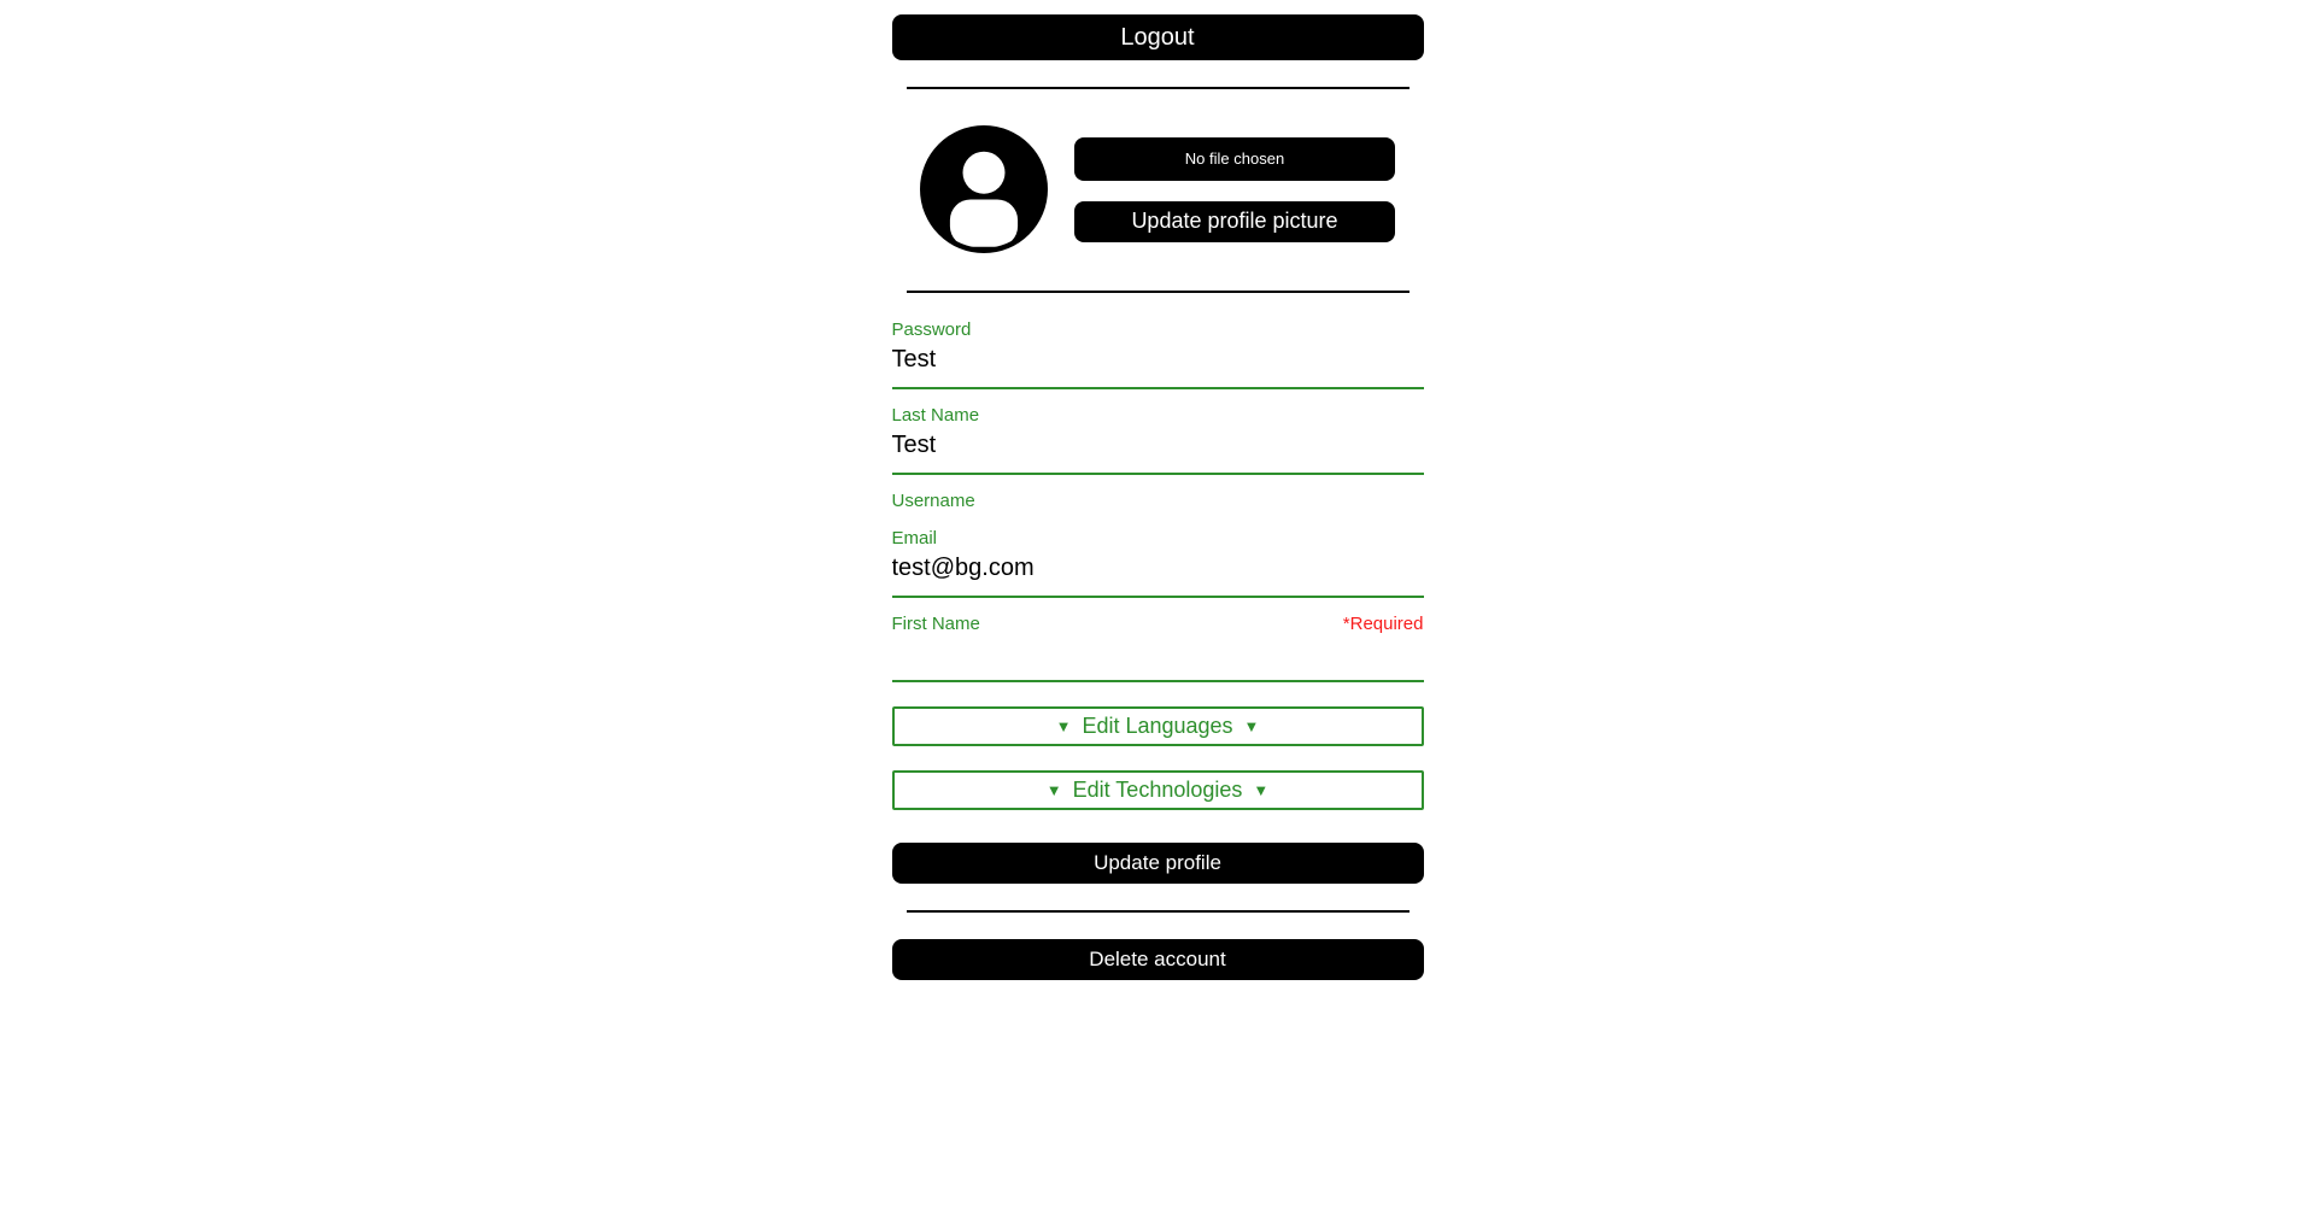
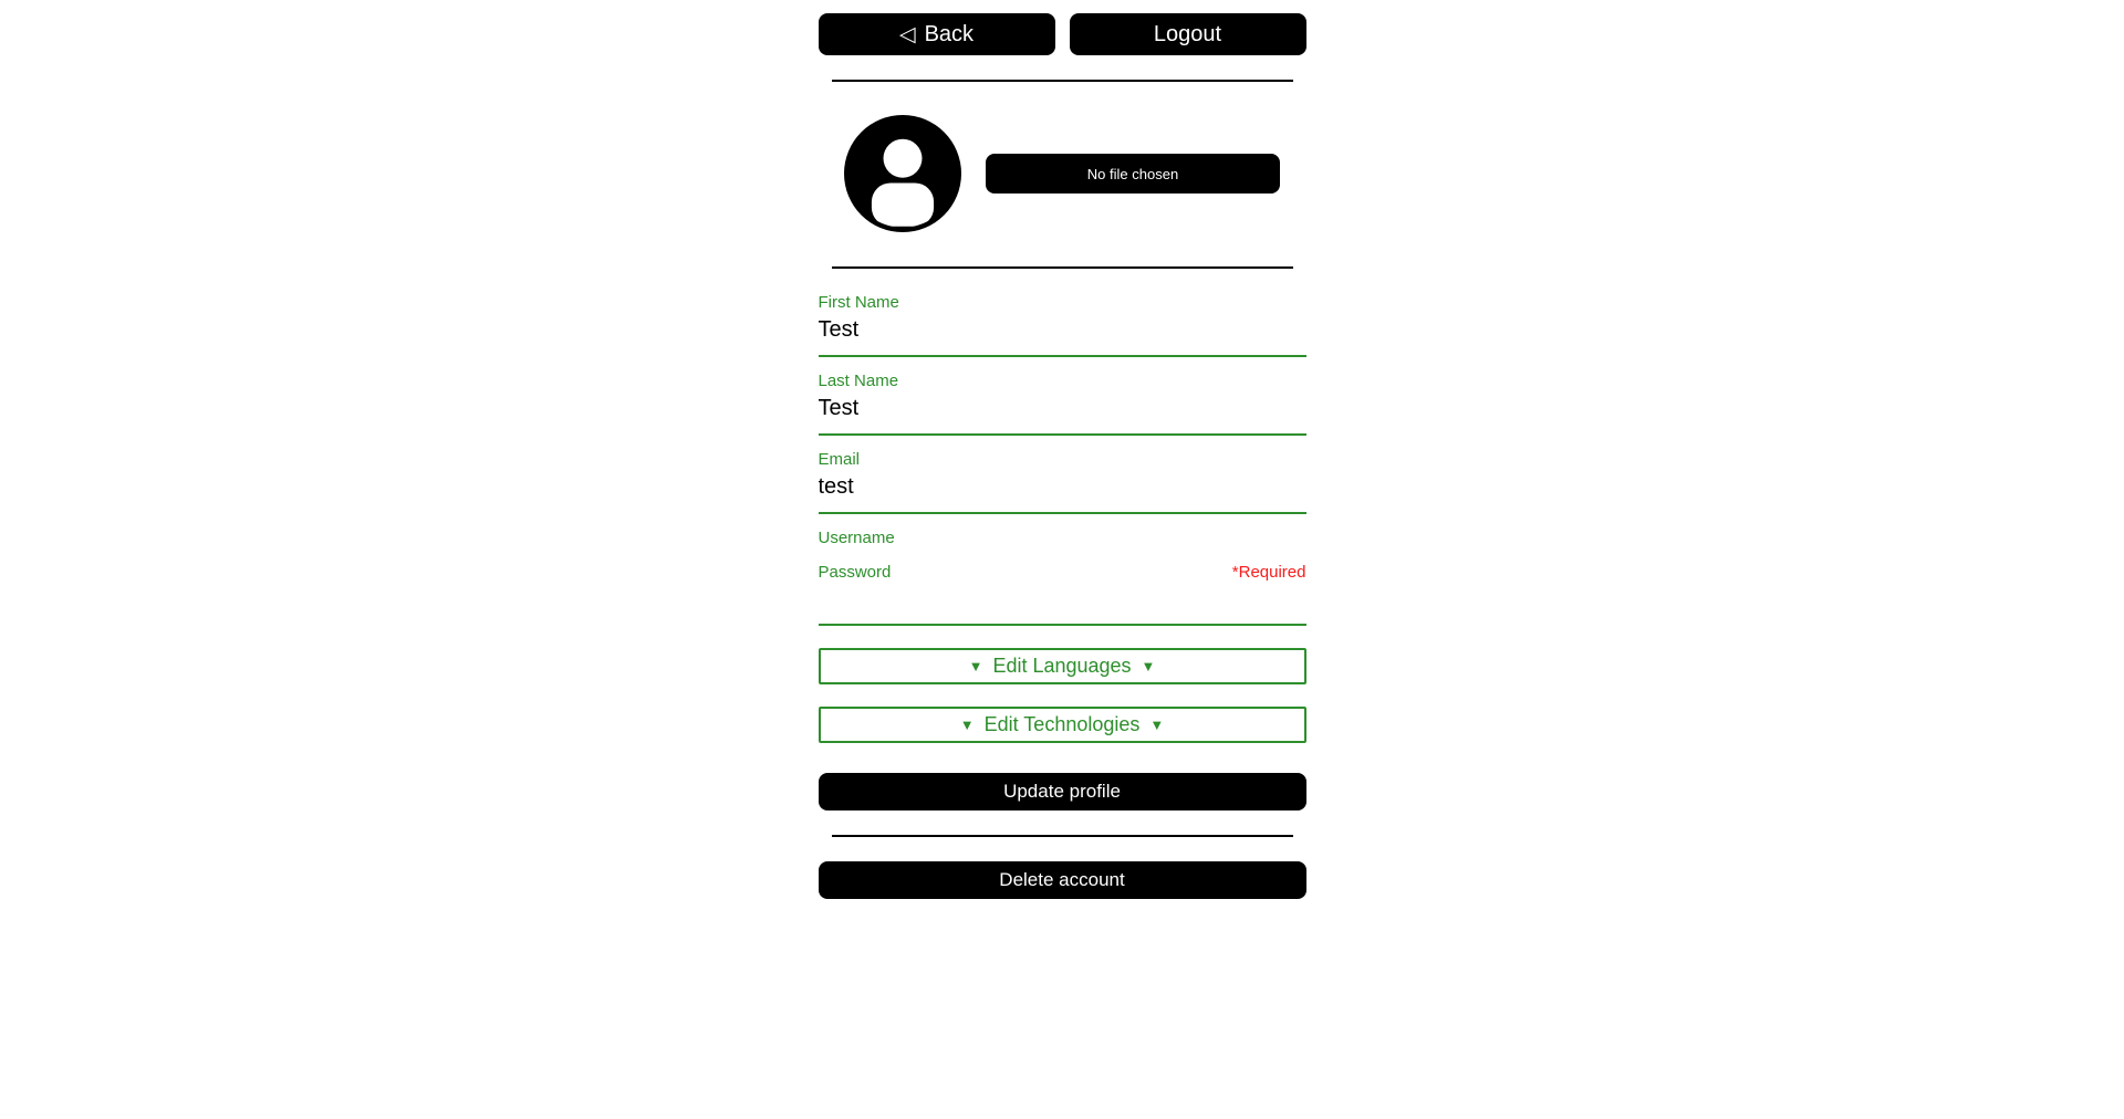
+ ◁
+ Back
  Logout
  No file chosen
- Update profile picture
- Password
+ First Name
  Test
  Last Name
  Test
- Username
+ Email
+ test
- Email
+ Username
- test@bg.com
- First Name
+ Password
  *Required
  ▼
  Edit Languages
  ▼
  ▼
  Edit Technologies
  ▼
  Update profile
  Delete account
